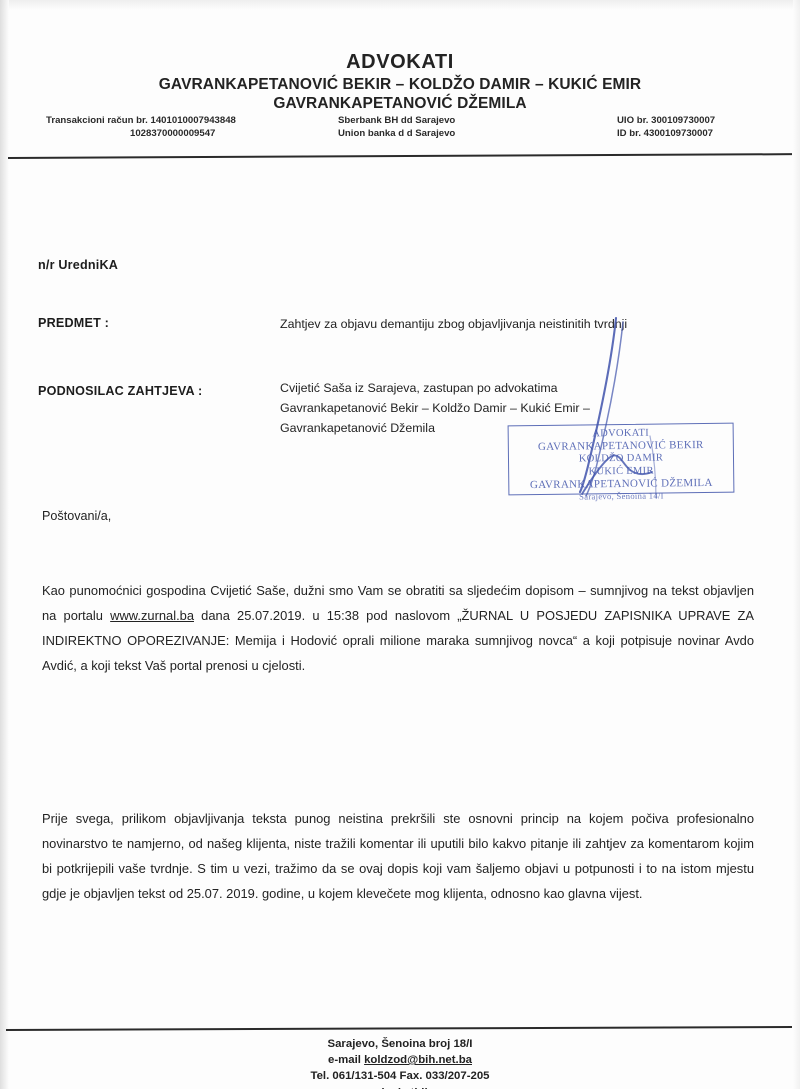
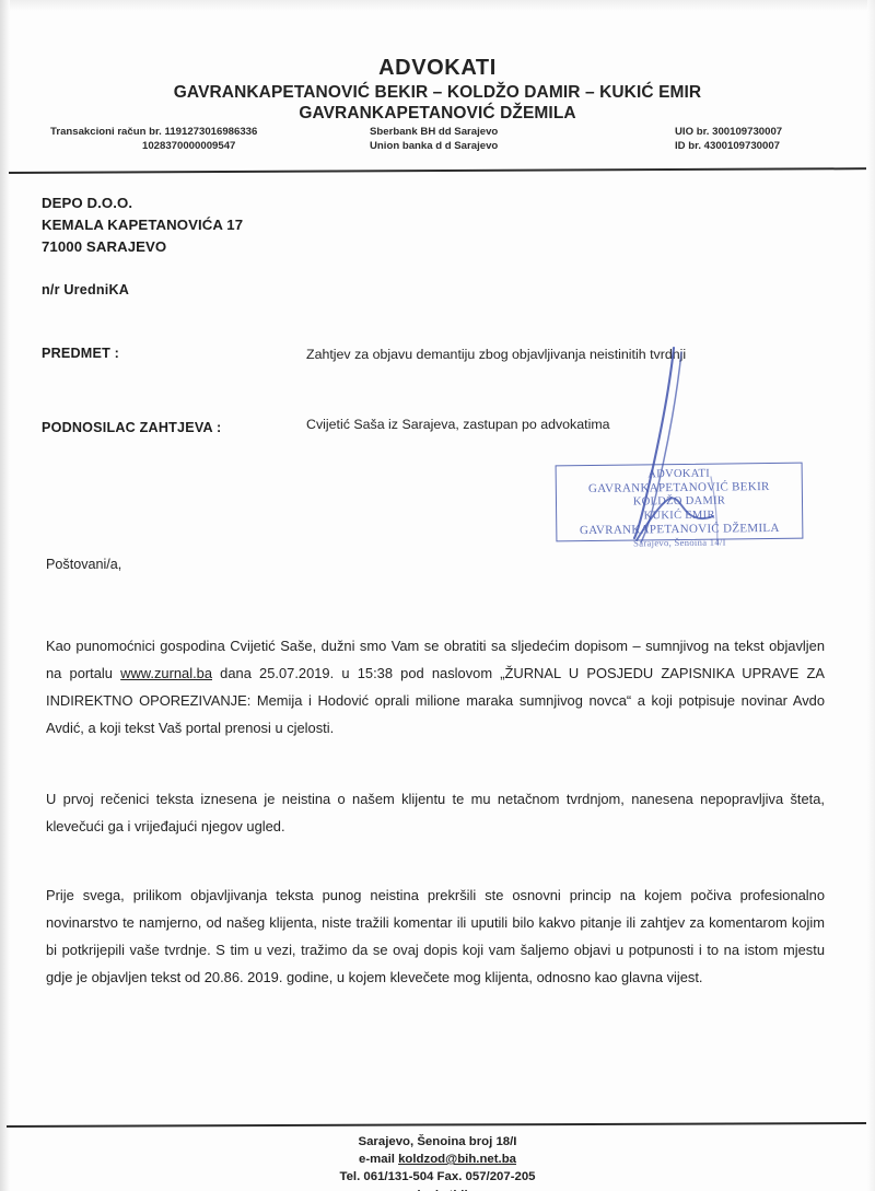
  ADVOKATI
  GAVRANKAPETANOVIĆ BEKIR – KOLDŽO DAMIR – KUKIĆ EMIR
  GAVRANKAPETANOVIĆ DŽEMILA
- Transakcioni račun br. 1401010007943848
+ Transakcioni račun br. 1191273016986336
  1028370000009547
  Sberbank BH dd Sarajevo
  Union banka d d Sarajevo
  UIO br. 300109730007
  ID br. 4300109730007
+ DEPO D.O.O.
+ KEMALA KAPETANOVIĆA 17
+ 71000 SARAJEVO
  n/r UredniKA
  PREDMET :
  Zahtjev za objavu demantiju zbog objavljivanja neistinitih tvrdnji
  PODNOSILAC ZAHTJEVA :
  Cvijetić Saša iz Sarajeva, zastupan po advokatima
- Gavrankapetanović Bekir – Koldžo Damir – Kukić Emir –
- Gavrankapetanović Džemila
  ADVOKATI
  GAVRANKAPETANOVIĆ BEKIR
  KOLDŽO DAMIR
  KUKIĆ EMIR
  GAVRANKAPETANOVIĆ DŽEMILA
  Sarajevo, Šenoina 14/I
  Poštovani/a,
  Kao punomoćnici gospodina Cvijetić Saše, dužni smo Vam se obratiti sa sljedećim dopisom – sumnjivog na tekst objavljen na portalu www.zurnal.ba dana 25.07.2019. u 15:38 pod naslovom „ŽURNAL U POSJEDU ZAPISNIKA UPRAVE ZA INDIREKTNO OPOREZIVANJE: Memija i Hodović oprali milione maraka sumnjivog novca“ a koji potpisuje novinar Avdo Avdić, a koji tekst Vaš portal prenosi u cjelosti.
+ U prvoj rečenici teksta iznesena je neistina o našem klijentu te mu netačnom tvrdnjom, nanesena nepopravljiva šteta, klevečući ga i vrijeđajući njegov ugled.
- Prije svega, prilikom objavljivanja teksta punog neistina prekršili ste osnovni princip na kojem počiva profesionalno novinarstvo te namjerno, od našeg klijenta, niste tražili komentar ili uputili bilo kakvo pitanje ili zahtjev za komentarom kojim bi potkrijepili vaše tvrdnje. S tim u vezi, tražimo da se ovaj dopis koji vam šaljemo objavi u potpunosti i to na istom mjestu gdje je objavljen tekst od 25.07. 2019. godine, u kojem klevečete mog klijenta, odnosno kao glavna vijest.
+ Prije svega, prilikom objavljivanja teksta punog neistina prekršili ste osnovni princip na kojem počiva profesionalno novinarstvo te namjerno, od našeg klijenta, niste tražili komentar ili uputili bilo kakvo pitanje ili zahtjev za komentarom kojim bi potkrijepili vaše tvrdnje. S tim u vezi, tražimo da se ovaj dopis koji vam šaljemo objavi u potpunosti i to na istom mjestu gdje je objavljen tekst od 20.86. 2019. godine, u kojem klevečete mog klijenta, odnosno kao glavna vijest.
  Sarajevo, Šenoina broj 18/I
  e-mail koldzod@bih.net.ba
- Tel. 061/131-504 Fax. 033/207-205
+ Tel. 061/131-504 Fax. 057/207-205
